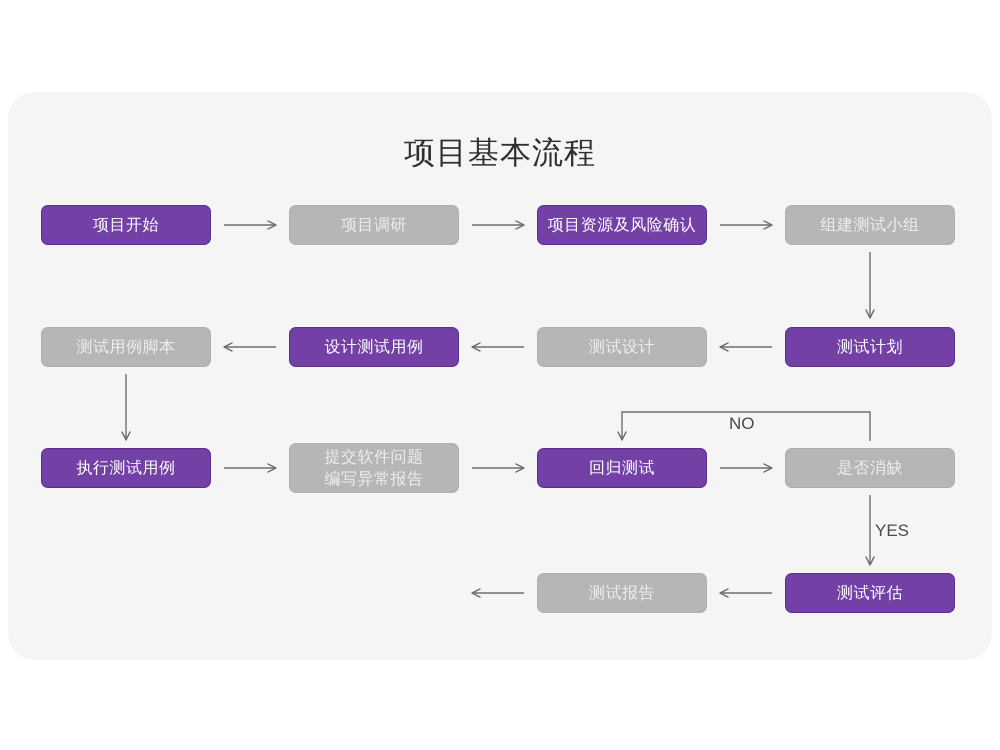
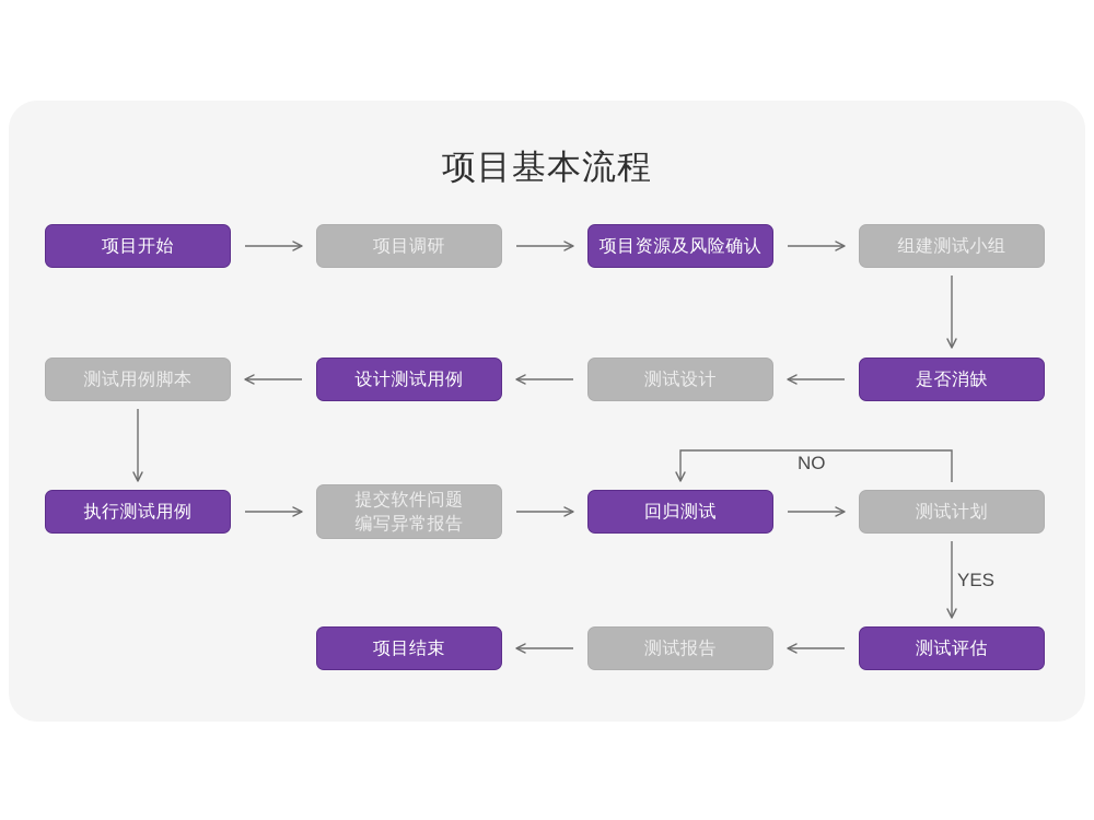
  项目基本流程
  项目开始
  项目调研
  项目资源及风险确认
  组建测试小组
  测试用例脚本
  设计测试用例
  测试设计
- 测试计划
+ 是否消缺
  执行测试用例
  提交软件问题
  编写异常报告
  回归测试
- 是否消缺
+ 测试计划
+ 项目结束
  测试报告
  测试评估
  NO
  YES
